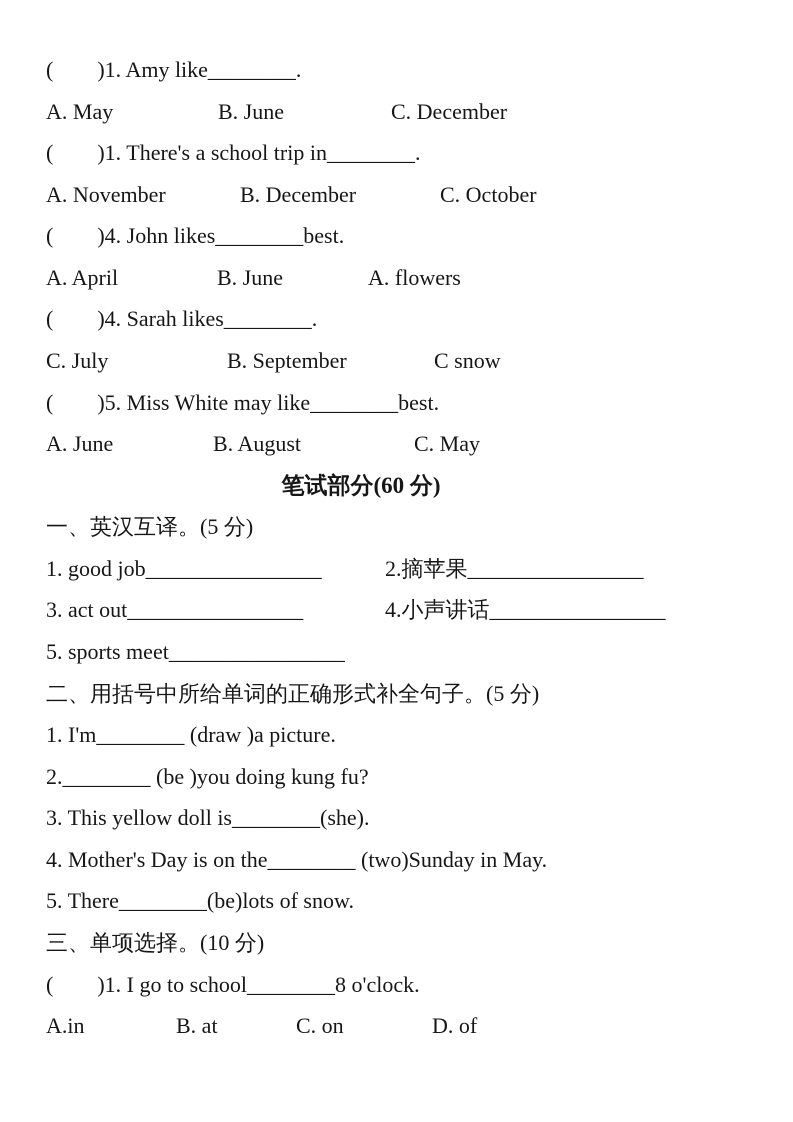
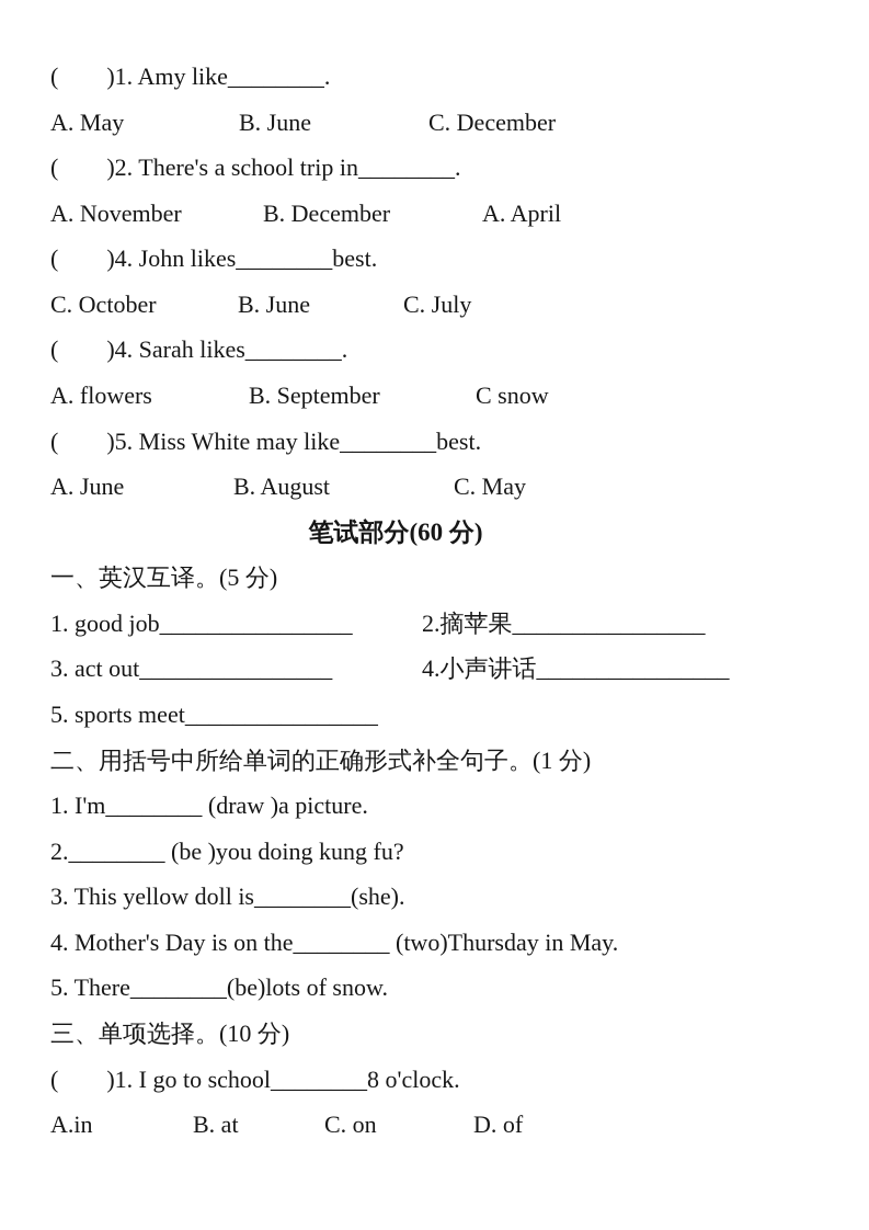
  ( )1. Amy like________.
  A. May
  B. June
  C. December
- ( )1. There's a school trip in________.
+ ( )2. There's a school trip in________.
  A. November
  B. December
- C. October
+ A. April
  ( )4. John likes________best.
- A. April
+ C. October
  B. June
- A. flowers
+ C. July
  ( )4. Sarah likes________.
- C. July
+ A. flowers
  B. September
  C snow
  ( )5. Miss White may like________best.
  A. June
  B. August
  C. May
  笔试部分(60 分)
  一、英汉互译。(5 分)
  1. good job________________
  2.摘苹果________________
  3. act out________________
  4.小声讲话________________
  5. sports meet________________
- 二、用括号中所给单词的正确形式补全句子。(5 分)
+ 二、用括号中所给单词的正确形式补全句子。(1 分)
  1. I'm________ (draw )a picture.
  2.________ (be )you doing kung fu?
  3. This yellow doll is________(she).
- 4. Mother's Day is on the________ (two)Sunday in May.
+ 4. Mother's Day is on the________ (two)Thursday in May.
  5. There________(be)lots of snow.
  三、单项选择。(10 分)
  ( )1. I go to school________8 o'clock.
  A.in
  B. at
  C. on
  D. of
